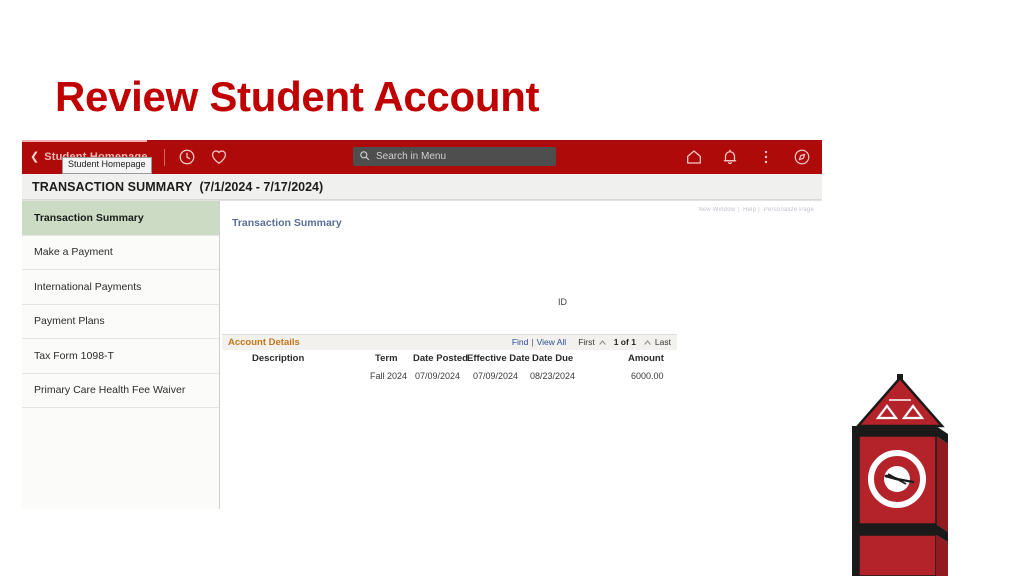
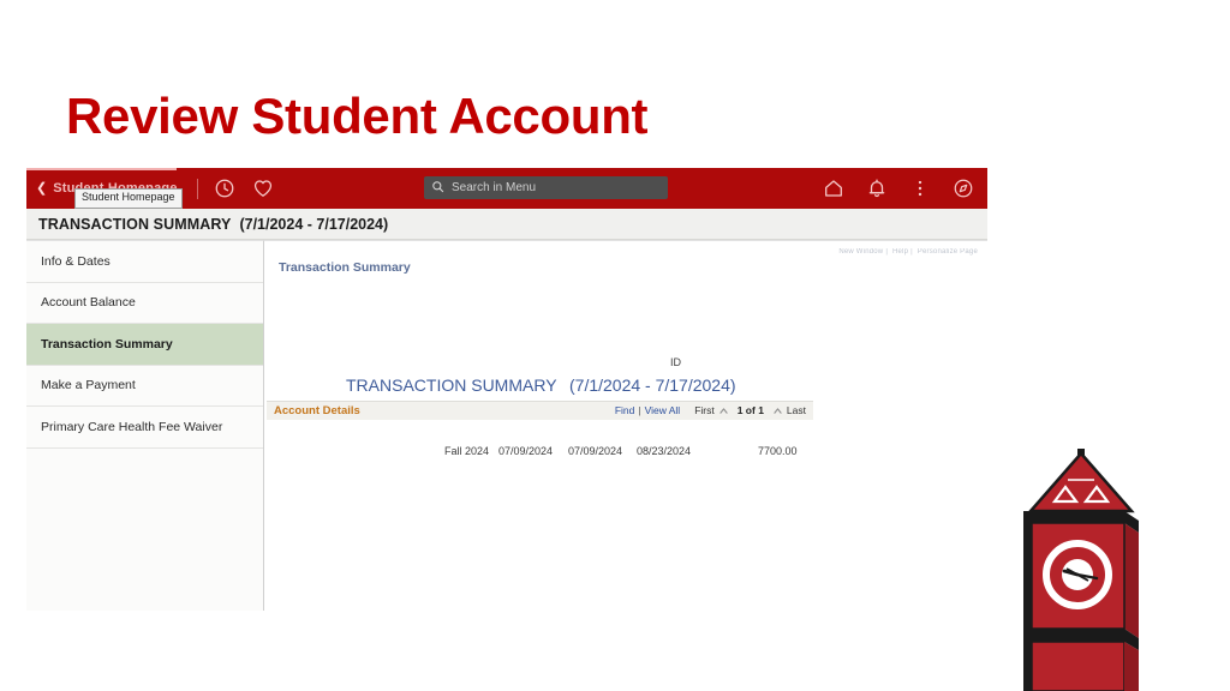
  Review Student Account
  ❮
  Student Homepage
  Search in Menu
  TRANSACTION SUMMARY
  (7/1/2024 - 7/17/2024)
+ Info & Dates
+ Account Balance
  Transaction Summary
  Make a Payment
- International Payments
- Payment Plans
- Tax Form 1098-T
  Primary Care Health Fee Waiver
  Transaction Summary
  ID
+ TRANSACTION SUMMARY (7/1/2024 - 7/17/2024)
  Account Details
  Find
  |
  View All
  First
  1 of 1
  Last
- Description
- Term
- Date Posted
- Effective Date
- Date Due
- Amount
  Fall 2024
  07/09/2024
  07/09/2024
  08/23/2024
- 6000.00
+ 7700.00
